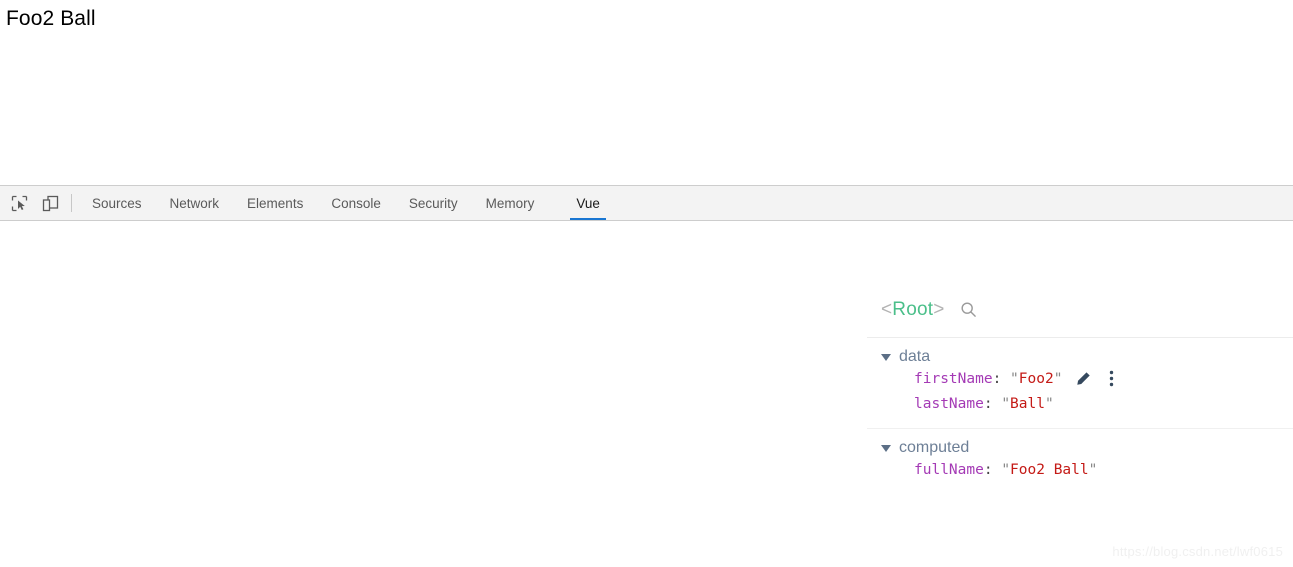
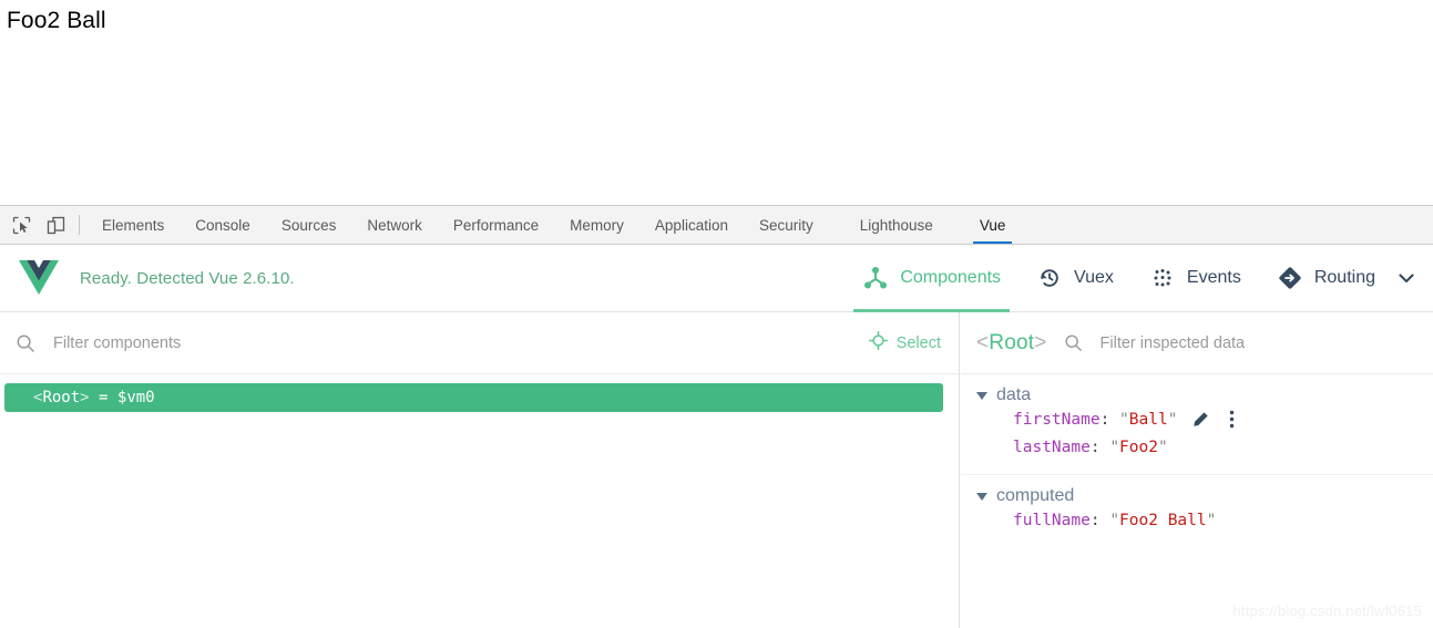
  Foo2 Ball
- Sources
+ Elements
- Network
+ Console
- Elements
+ Sources
- Console
+ Network
+ Performance
- Security
+ Memory
+ Application
- Memory
+ Security
+ Lighthouse
  Vue
+ Ready. Detected Vue 2.6.10.
+ Components
+ Vuex
+ Events
+ Routing
+ Filter components
+ Select
+ <
+ Root
+ >
+ = $vm0
  <Root>
+ Filter inspected data
  data
  firstName
  :
  "
- Foo2
+ Ball
  "
  lastName
  :
  "
- Ball
+ Foo2
  "
  computed
  fullName
  :
  "
  Foo2 Ball
  "
